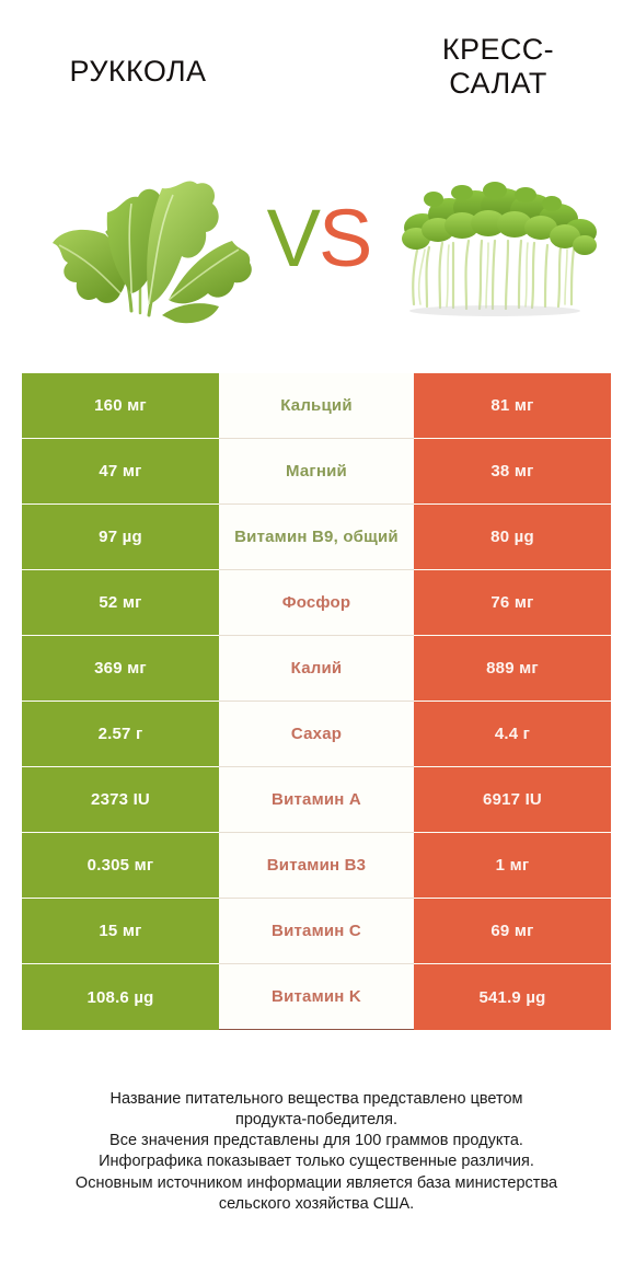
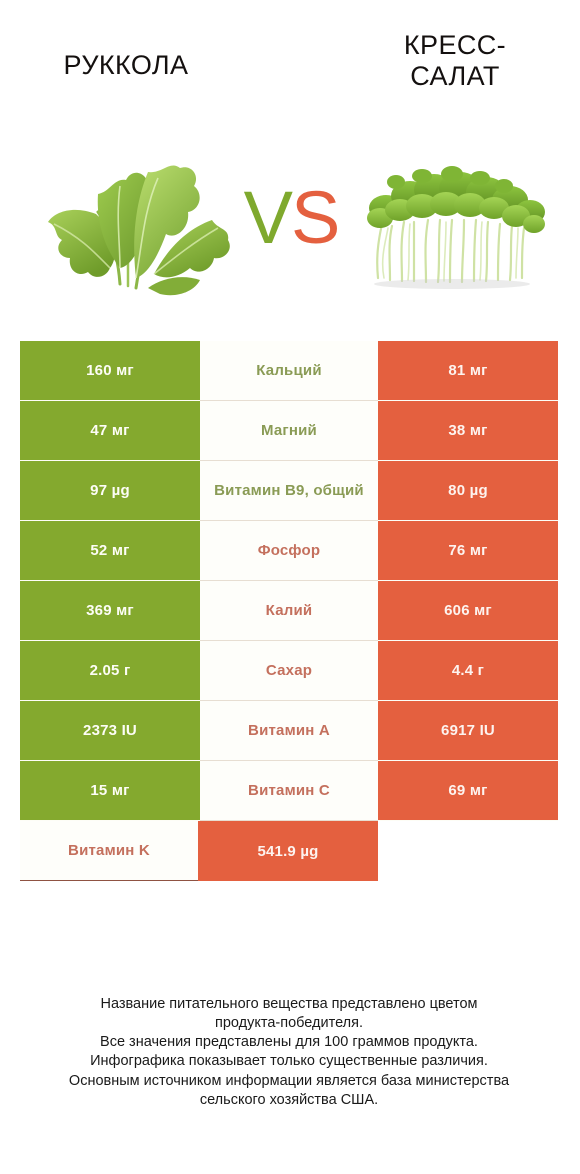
  РУККОЛА
  КРЕСС-
  САЛАТ
  VS
  160 мг
  Кальций
  81 мг
  47 мг
  Магний
  38 мг
  97 µg
  Витамин B9, общий
  80 µg
  52 мг
  Фосфор
  76 мг
  369 мг
  Калий
- 889 мг
+ 606 мг
- 2.57 г
+ 2.05 г
  Сахар
  4.4 г
  2373 IU
  Витамин A
  6917 IU
- 0.305 мг
- Витамин B3
- 1 мг
  15 мг
  Витамин C
  69 мг
- 108.6 µg
  Витамин K
  541.9 µg
  Название питательного вещества представлено цветом
  продукта-победителя.
  Все значения представлены для 100 граммов продукта.
  Инфографика показывает только существенные различия.
  Основным источником информации является база министерства
  сельского хозяйства США.
